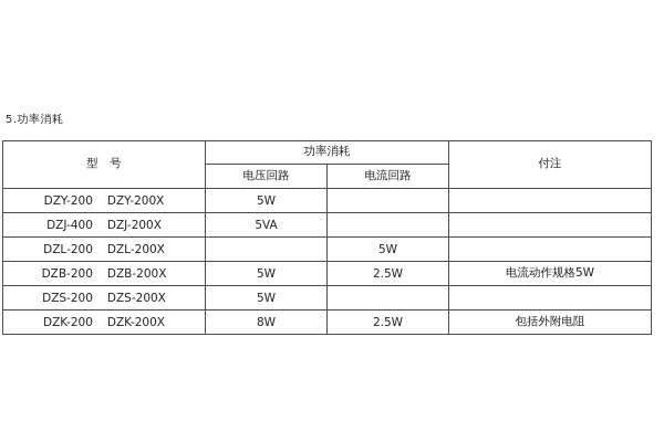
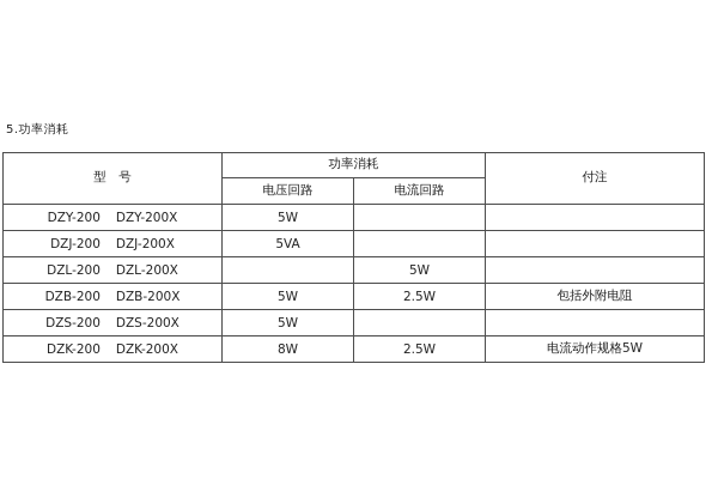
  5.功率消耗
  型 号	功率消耗	付注
  电压回路	电流回路
  DZY-200 DZY-200X	5W
- DZJ-400 DZJ-200X	5VA
+ DZJ-200 DZJ-200X	5VA
  DZL-200 DZL-200X		5W
- DZB-200 DZB-200X	5W	2.5W	电流动作规格5W
+ DZB-200 DZB-200X	5W	2.5W	包括外附电阻
  DZS-200 DZS-200X	5W
- DZK-200 DZK-200X	8W	2.5W	包括外附电阻
+ DZK-200 DZK-200X	8W	2.5W	电流动作规格5W
